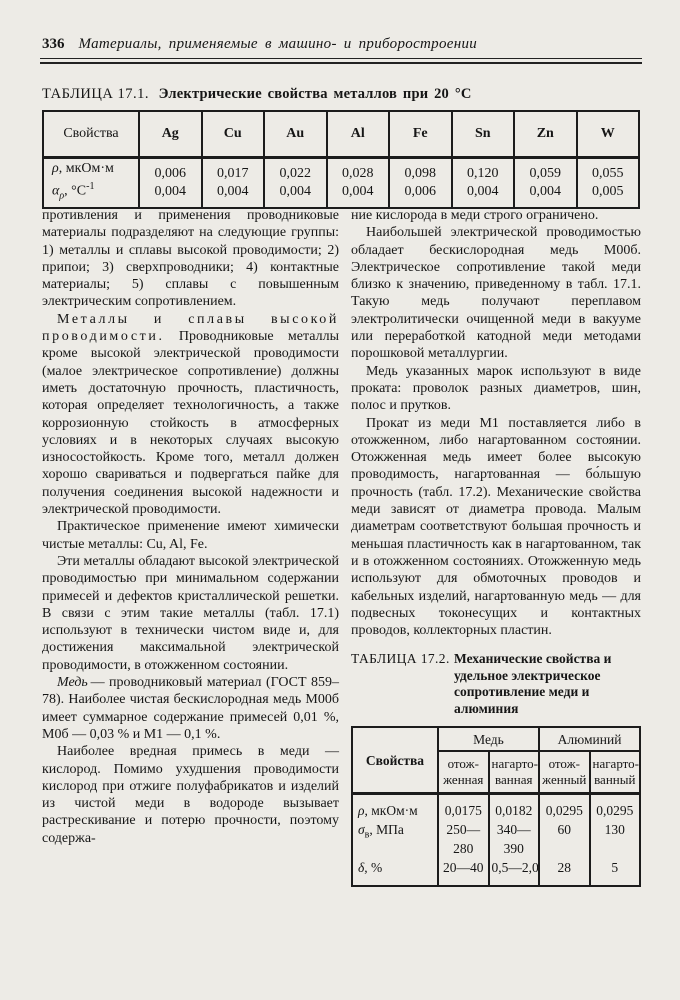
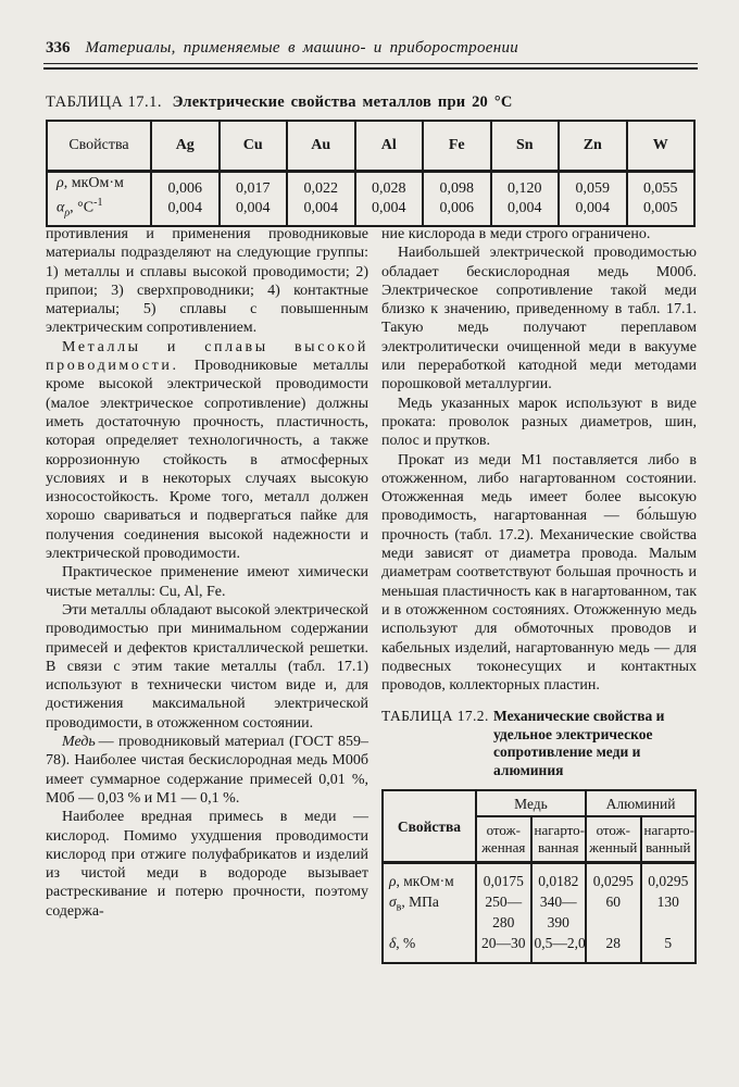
  336 Материалы, применяемые в машино- и приборостроении
  ТАБЛИЦА 17.1. Электрические свойства металлов при 20 °С
  Свойства	Ag	Cu	Au	Al	Fe	Sn	Zn	W
  ρ, мкОм·м αρ, °С-1	0,0060,004	0,0170,004	0,0220,004	0,0280,004	0,0980,006	0,1200,004	0,0590,004	0,0550,005
  противления и применения проводниковые материалы подразделяют на следующие группы: 1) металлы и сплавы высокой проводимости; 2) припои; 3) сверхпроводники; 4) контактные материалы; 5) сплавы с повышенным электрическим сопротивлением.
  Металлы и сплавы высокой проводимости. Проводниковые металлы кроме высокой электрической проводимости (малое электрическое сопротивление) должны иметь достаточную прочность, пластичность, которая определяет технологичность, а также коррозионную стойкость в атмосферных условиях и в некоторых случаях высокую износостойкость. Кроме того, металл должен хорошо свариваться и подвергаться пайке для получения соединения высокой надежности и электрической проводимости.
  Практическое применение имеют химически чистые металлы: Cu, Al, Fe.
  Эти металлы обладают высокой электрической проводимостью при минимальном содержании примесей и дефектов кристаллической решетки. В связи с этим такие металлы (табл. 17.1) используют в технически чистом виде и, для достижения максимальной электрической проводимости, в отожженном состоянии.
  Медь — проводниковый материал (ГОСТ 859–78). Наиболее чистая бескислородная медь М00б имеет суммарное содержание примесей 0,01 %, М0б — 0,03 % и М1 — 0,1 %.
  Наиболее вредная примесь в меди — кислород. Помимо ухудшения проводимости кислород при отжиге полуфабрикатов и изделий из чистой меди в водороде вызывает растрескивание и потерю прочности, поэтому содержа-
  ние кислорода в меди строго ограничено.
  Наибольшей электрической проводимостью обладает бескислородная медь М00б. Электрическое сопротивление такой меди близко к значению, приведенному в табл. 17.1. Такую медь получают переплавом электролитически очищенной меди в вакууме или переработкой катодной меди методами порошковой металлургии.
  Медь указанных марок используют в виде проката: проволок разных диаметров, шин, полос и прутков.
  Прокат из меди М1 поставляется либо в отожженном, либо нагартованном состоянии. Отожженная медь имеет более высокую проводимость, нагартованная — бо́льшую прочность (табл. 17.2). Механические свойства меди зависят от диаметра провода. Малым диаметрам соответствуют большая прочность и меньшая пластичность как в нагартованном, так и в отожженном состояниях. Отожженную медь используют для обмоточных проводов и кабельных изделий, нагартованную медь — для подвесных токонесущих и контактных проводов, коллекторных пластин.
  ТАБЛИЦА 17.2.
  Механические свойства и удельное электрическое сопротивление меди и алюминия
  Свойства	Медь	Алюминий
  отож- женная	нагарто- ванная	отож- женный	нагарто- ванный
- ρ, мкОм·м σв, МПа δ, %	0,0175 250— 280 20—40	0,0182 340— 390 0,5—2,0	0,0295 60 28	0,0295 130 5
+ ρ, мкОм·м σв, МПа δ, %	0,0175 250— 280 20—30	0,0182 340— 390 0,5—2,0	0,0295 60 28	0,0295 130 5
